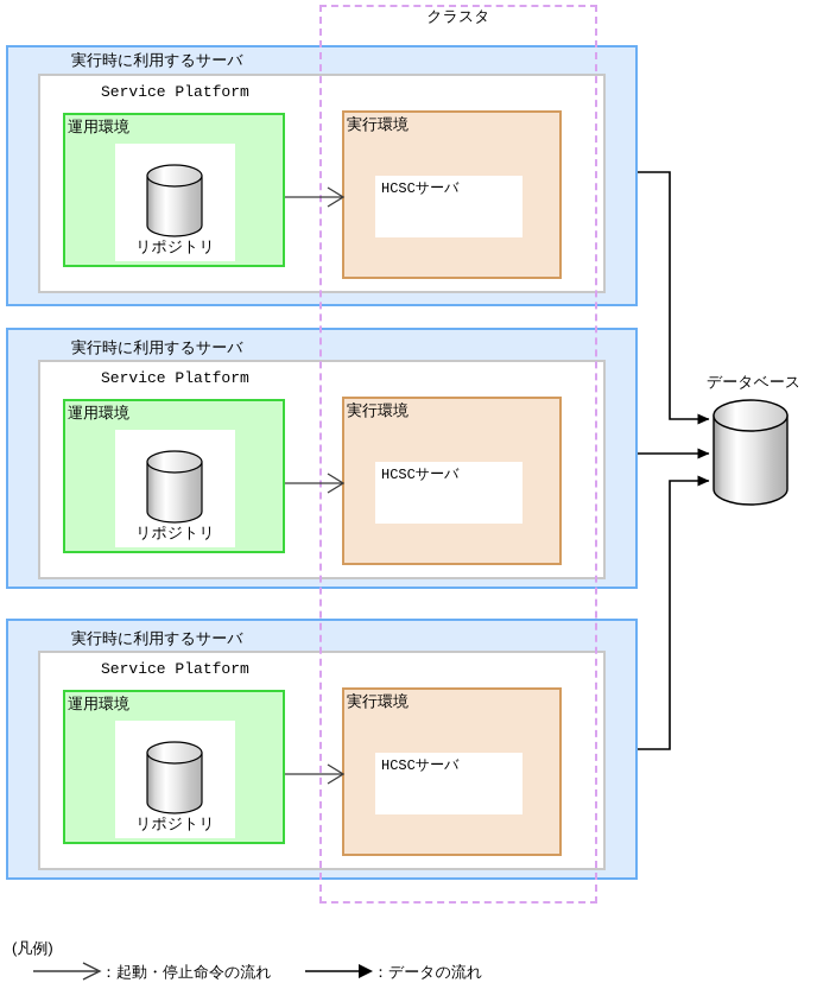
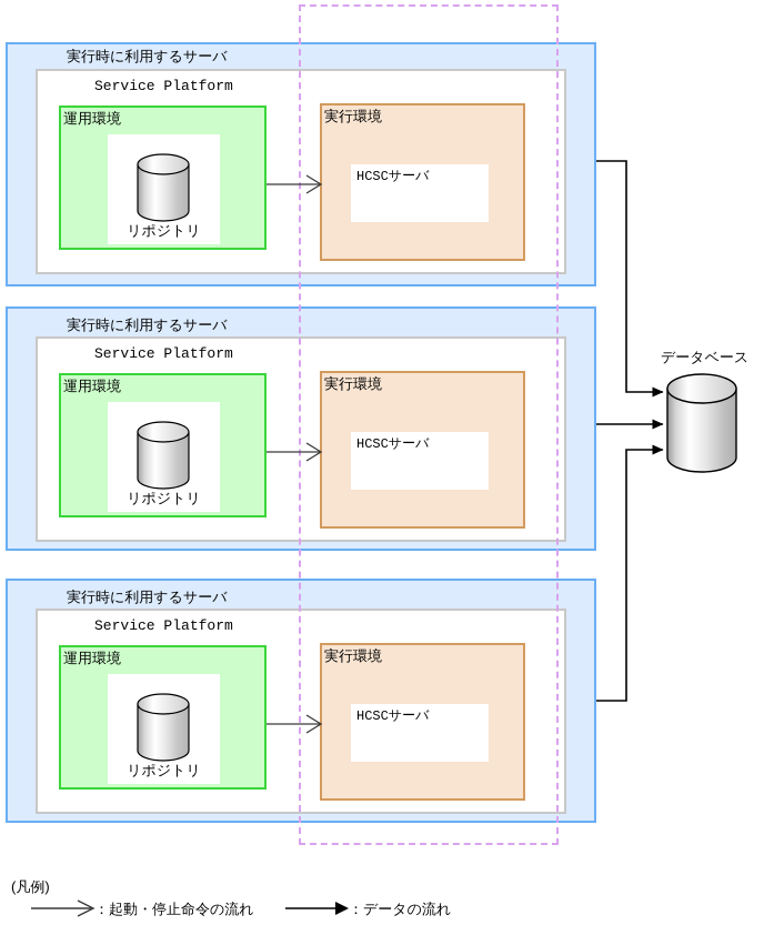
- クラスタ
  実行時に利用するサーバ
  Service Platform
  運用環境
  リポジトリ
  実行環境
  HCSCサーバ
  実行時に利用するサーバ
  Service Platform
  運用環境
  リポジトリ
  実行環境
  HCSCサーバ
  実行時に利用するサーバ
  Service Platform
  運用環境
  リポジトリ
  実行環境
  HCSCサーバ
  データベース
  (凡例)
  ：起動・停止命令の流れ
  ：データの流れ
